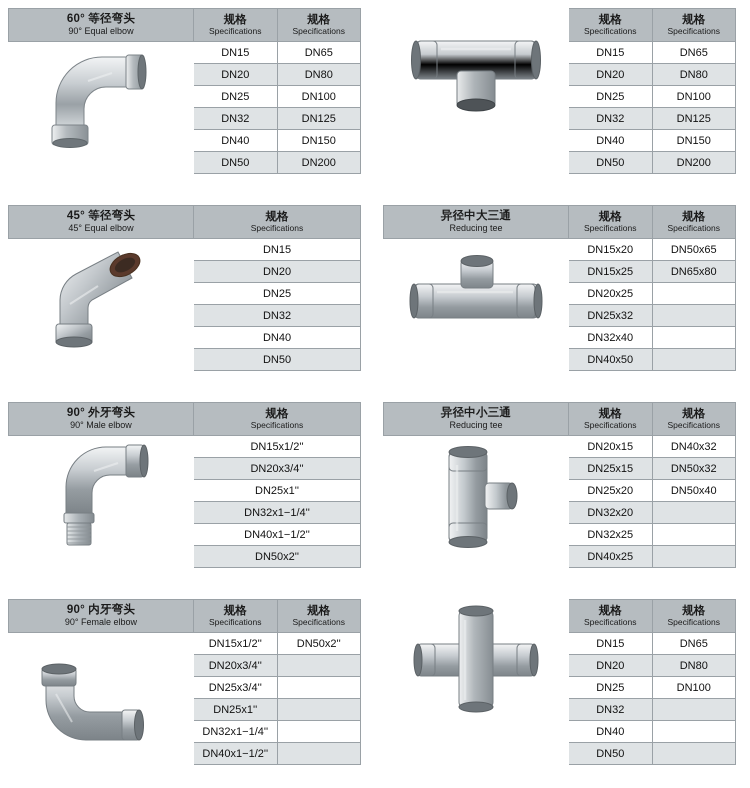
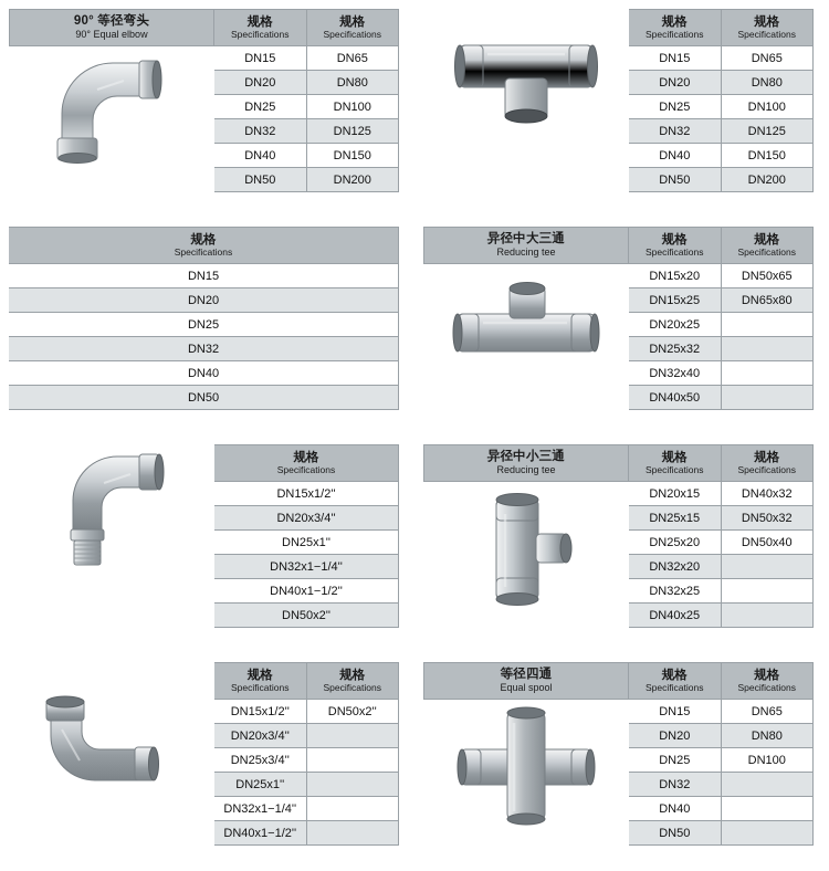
- 60° 等径弯头
+ 90° 等径弯头
  90° Equal elbow
  规格
  Specifications
  DN15
  DN20
  DN25
  DN32
  DN40
  DN50
  规格
  Specifications
  DN65
  DN80
  DN100
  DN125
  DN150
  DN200
  规格
  Specifications
  DN15
  DN20
  DN25
  DN32
  DN40
  DN50
  规格
  Specifications
  DN65
  DN80
  DN100
  DN125
  DN150
  DN200
- 45° 等径弯头
- 45° Equal elbow
  规格
  Specifications
  DN15
  DN20
  DN25
  DN32
  DN40
  DN50
  异径中大三通
  Reducing tee
  规格
  Specifications
  DN15x20
  DN15x25
  DN20x25
  DN25x32
  DN32x40
  DN40x50
  规格
  Specifications
  DN50x65
  DN65x80
- 90° 外牙弯头
- 90° Male elbow
  规格
  Specifications
  DN15x1/2''
  DN20x3/4''
  DN25x1''
  DN32x1−1/4''
  DN40x1−1/2''
  DN50x2''
  异径中小三通
  Reducing tee
  规格
  Specifications
  DN20x15
  DN25x15
  DN25x20
  DN32x20
  DN32x25
  DN40x25
  规格
  Specifications
  DN40x32
  DN50x32
  DN50x40
- 90° 内牙弯头
- 90° Female elbow
  规格
  Specifications
  DN15x1/2''
  DN20x3/4''
  DN25x3/4''
  DN25x1''
  DN32x1−1/4''
  DN40x1−1/2''
  规格
  Specifications
  DN50x2''
+ 等径四通
+ Equal spool
  规格
  Specifications
  DN15
  DN20
  DN25
  DN32
  DN40
  DN50
  规格
  Specifications
  DN65
  DN80
  DN100
